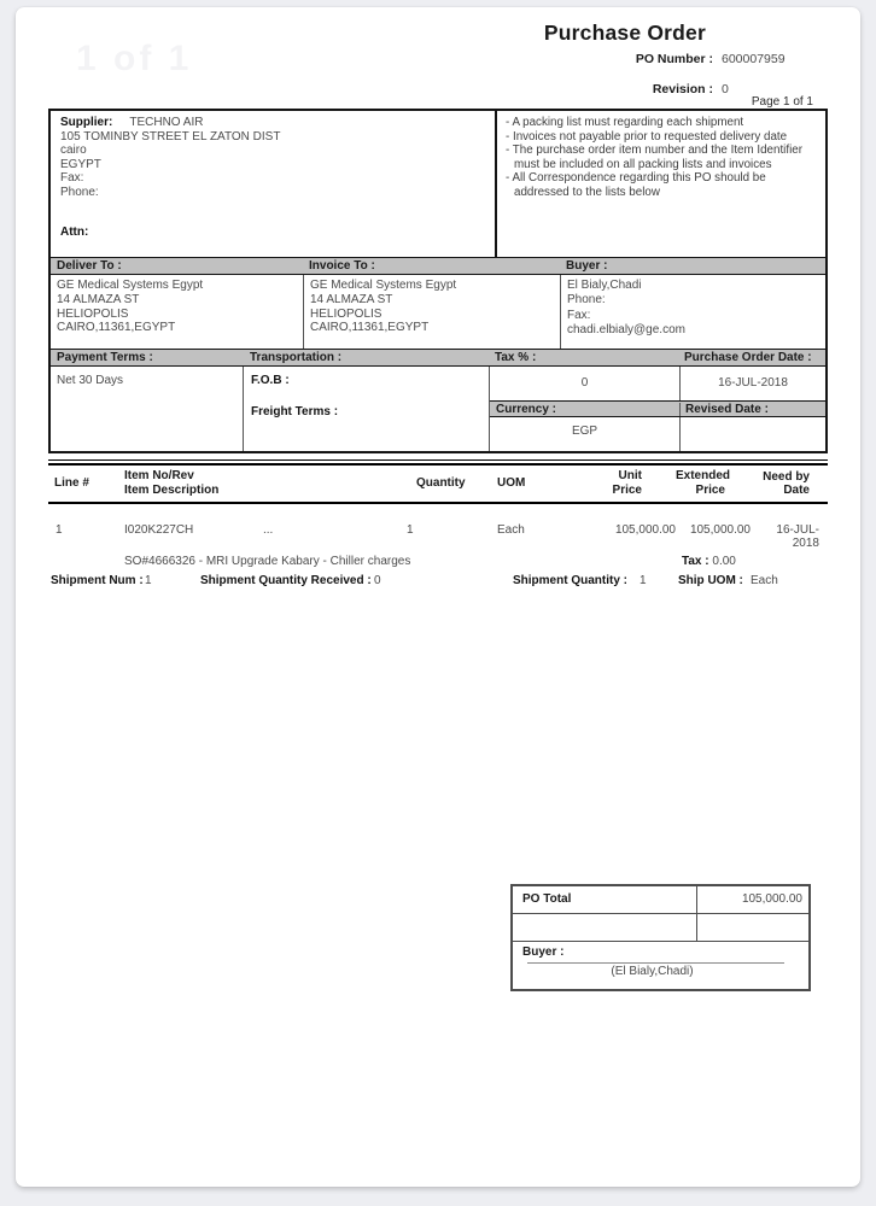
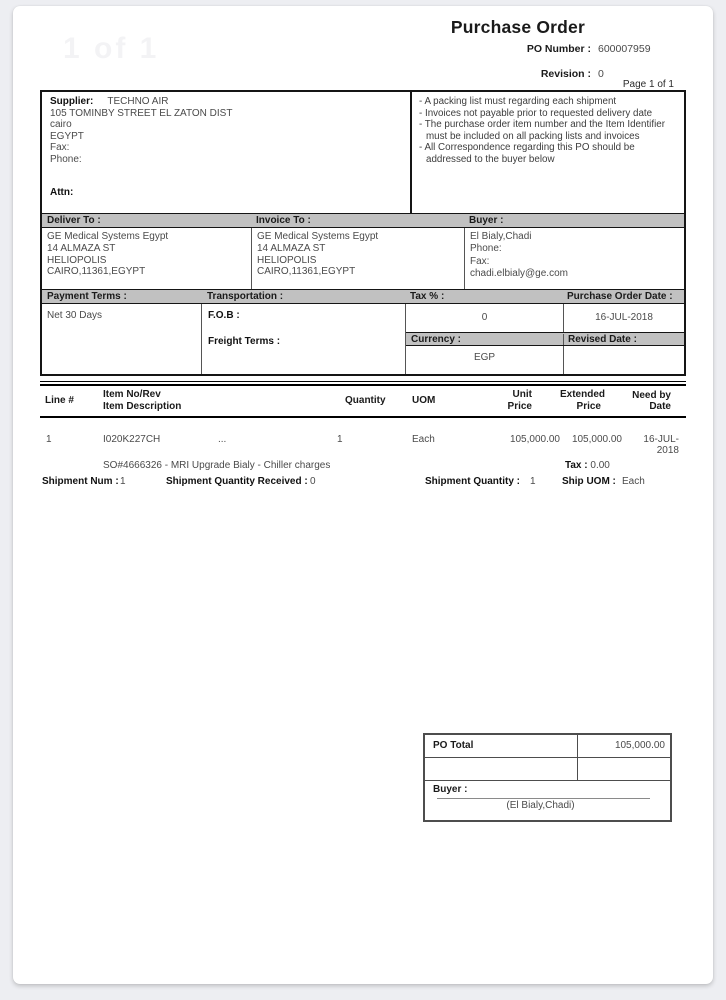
  Purchase Order
  PO Number :
  600007959
  Revision :
  0
  Page 1 of 1
  Supplier:
  TECHNO AIR
  105 TOMINBY STREET EL ZATON DIST
  cairo
  EGYPT
  Fax:
  Phone:
  Attn:
  - A packing list must regarding each shipment
  - Invoices not payable prior to requested delivery date
  - The purchase order item number and the Item Identifier must be included on all packing lists and invoices
- - All Correspondence regarding this PO should be addressed to the lists below
+ - All Correspondence regarding this PO should be addressed to the buyer below
  Deliver To :
  Invoice To :
  Buyer :
  GE Medical Systems Egypt
  14 ALMAZA ST
  HELIOPOLIS
  CAIRO,11361,EGYPT
  GE Medical Systems Egypt
  14 ALMAZA ST
  HELIOPOLIS
  CAIRO,11361,EGYPT
  El Bialy,Chadi
  Phone:
  Fax:
  chadi.elbialy@ge.com
  Payment Terms :
  Transportation :
  Tax % :
  Purchase Order Date :
  Net 30 Days
  F.O.B :
  Freight Terms :
  0
  16-JUL-2018
  Currency :
  Revised Date :
  EGP
  Line #
  Item No/Rev
  Item Description
  Quantity
  UOM
  Unit
  Price
  Extended
  Price
  Need by Date
  1
  I020K227CH
  ...
  1
  Each
  105,000.00
  105,000.00
  16-JUL-2018
- SO#4666326 - MRI Upgrade Kabary - Chiller charges
+ SO#4666326 - MRI Upgrade Bialy - Chiller charges
  Tax : 0.00
  Shipment Num :
  1
  Shipment Quantity Received :
  0
  Shipment Quantity :
  1
  Ship UOM :
  Each
  PO Total
  105,000.00
  Buyer :
  (El Bialy,Chadi)
